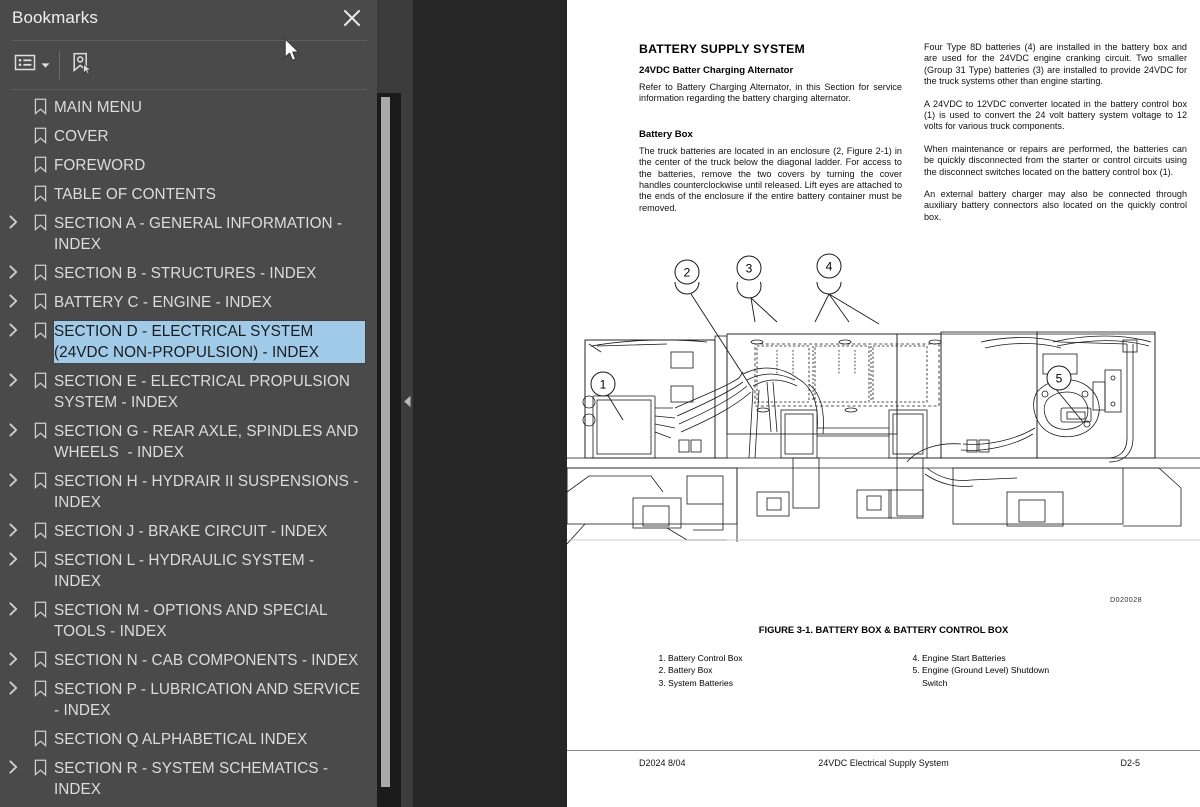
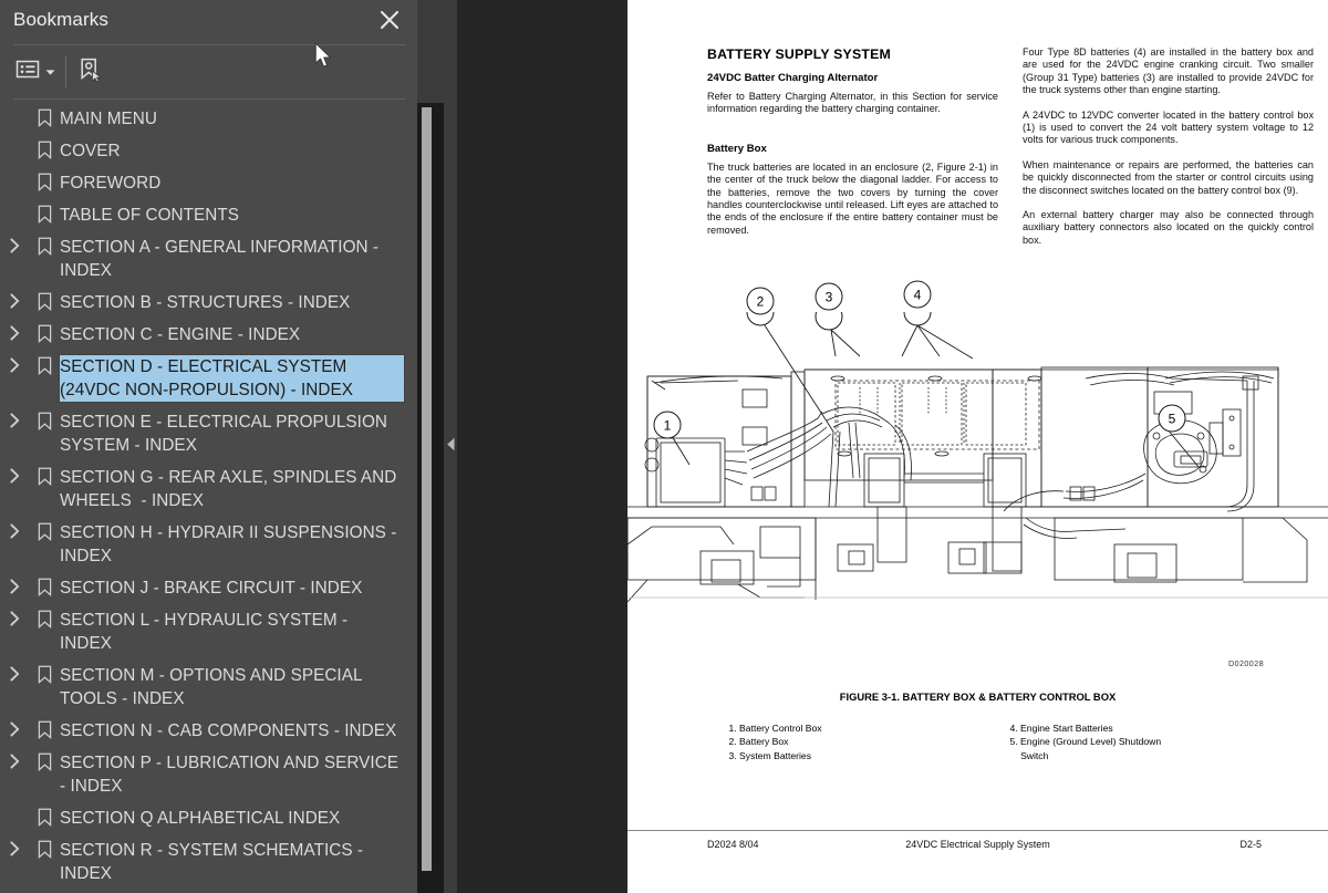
  Bookmarks
  MAIN MENU
  COVER
  FOREWORD
  TABLE OF CONTENTS
  SECTION A - GENERAL INFORMATION - INDEX
  SECTION B - STRUCTURES - INDEX
- BATTERY C - ENGINE - INDEX
+ SECTION C - ENGINE - INDEX
  SECTION D - ELECTRICAL SYSTEM (24VDC NON-PROPULSION) - INDEX
  SECTION E - ELECTRICAL PROPULSION SYSTEM - INDEX
  SECTION G - REAR AXLE, SPINDLES AND WHEELS - INDEX
  SECTION H - HYDRAIR II SUSPENSIONS - INDEX
  SECTION J - BRAKE CIRCUIT - INDEX
  SECTION L - HYDRAULIC SYSTEM - INDEX
  SECTION M - OPTIONS AND SPECIAL TOOLS - INDEX
  SECTION N - CAB COMPONENTS - INDEX
  SECTION P - LUBRICATION AND SERVICE - INDEX
  SECTION Q ALPHABETICAL INDEX
  SECTION R - SYSTEM SCHEMATICS - INDEX
  BATTERY SUPPLY SYSTEM
  24VDC Batter Charging Alternator
- Refer to Battery Charging Alternator, in this Section for service information regarding the battery charging alternator.
+ Refer to Battery Charging Alternator, in this Section for service information regarding the battery charging container.
  Battery Box
  The truck batteries are located in an enclosure (2, Figure 2-1) in the center of the truck below the diagonal ladder. For access to the batteries, remove the two covers by turning the cover handles counterclockwise until released. Lift eyes are attached to the ends of the enclosure if the entire battery container must be removed.
  Four Type 8D batteries (4) are installed in the battery box and are used for the 24VDC engine cranking circuit. Two smaller (Group 31 Type) batteries (3) are installed to provide 24VDC for the truck systems other than engine starting.
  A 24VDC to 12VDC converter located in the battery control box (1) is used to convert the 24 volt battery system voltage to 12 volts for various truck components.
- When maintenance or repairs are performed, the batteries can be quickly disconnected from the starter or control circuits using the disconnect switches located on the battery control box (1).
+ When maintenance or repairs are performed, the batteries can be quickly disconnected from the starter or control circuits using the disconnect switches located on the battery control box (9).
  An external battery charger may also be connected through auxiliary battery connectors also located on the quickly control box.
  1
  5
  2
  3
  4
  D020028
  FIGURE 3-1. BATTERY BOX & BATTERY CONTROL BOX
  1. Battery Control Box
  2. Battery Box
  3. System Batteries
  4. Engine Start Batteries
  5. Engine (Ground Level) Shutdown
  Switch
  D2024 8/04
  24VDC Electrical Supply System
  D2-5
